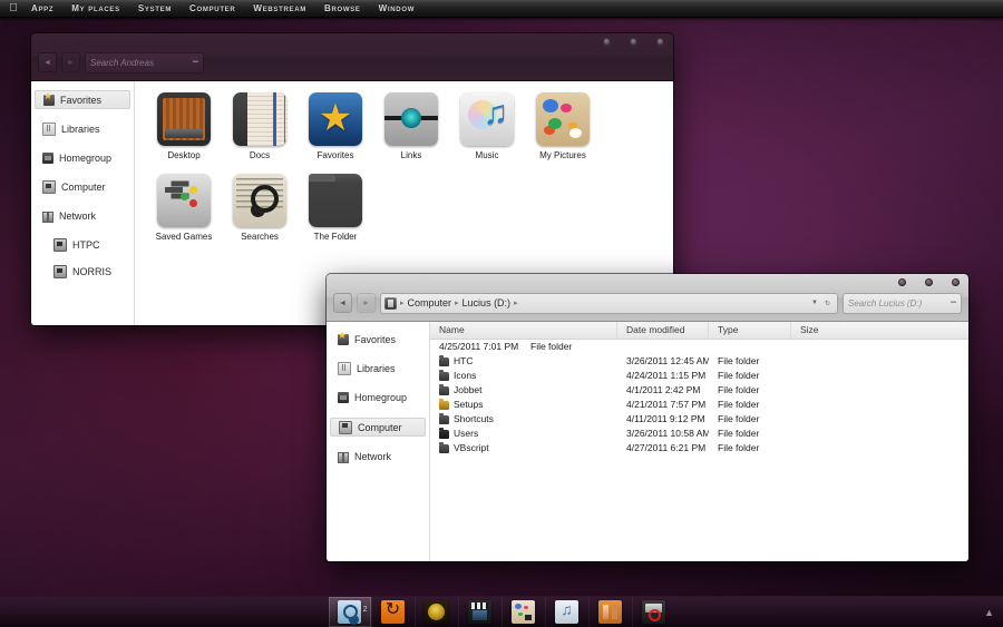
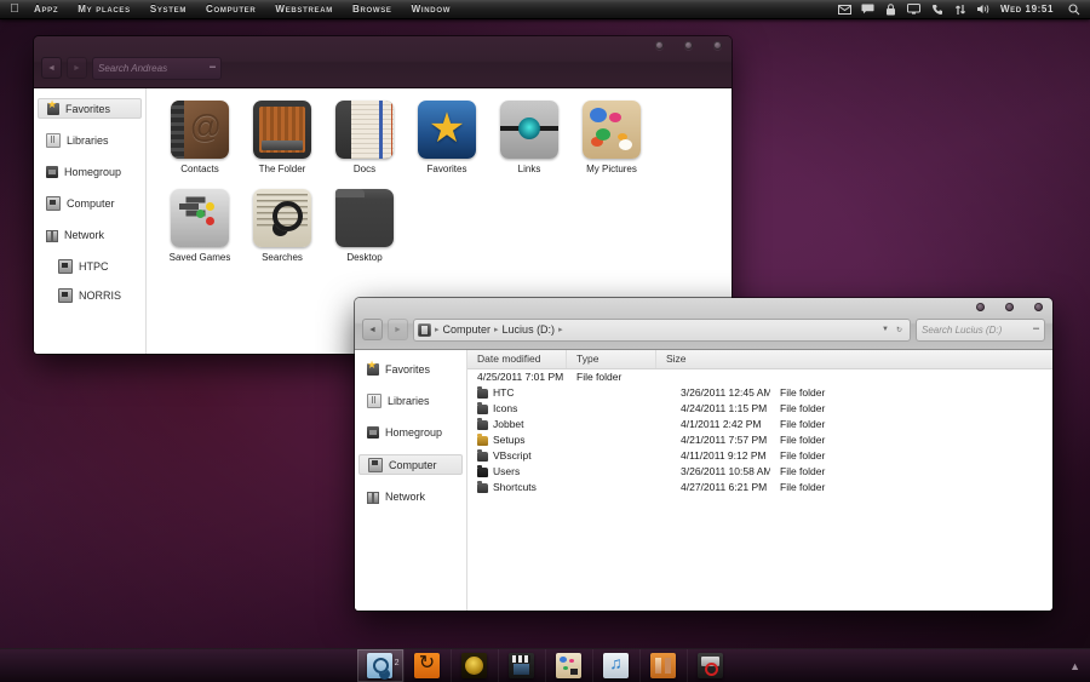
  
  appz
  my places
  system
  computer
  webstream
  browse
  window
+ wed 19:51
  Search Andreas
  ━
  Favorites
  Libraries
  Homegroup
  Computer
  Network
  HTPC
  NORRIS
+ Contacts
- Desktop
+ The Folder
  Docs
  Favorites
  Links
- Music
  My Pictures
  Saved Games
  Searches
- The Folder
+ Desktop
  Computer
  Lucius (D:)
  Search Lucius (D:)
  ━
  Favorites
  Libraries
  Homegroup
  Computer
  Network
- Name
  Date modified
  Type
  Size
  4/25/2011 7:01 PM
  File folder
  HTC
  3/26/2011 12:45 AM
  File folder
  Icons
  4/24/2011 1:15 PM
  File folder
  Jobbet
  4/1/2011 2:42 PM
  File folder
  Setups
  4/21/2011 7:57 PM
  File folder
- Shortcuts
+ VBscript
  4/11/2011 9:12 PM
  File folder
  Users
  3/26/2011 10:58 AM
  File folder
- VBscript
+ Shortcuts
  4/27/2011 6:21 PM
  File folder
  ▲
